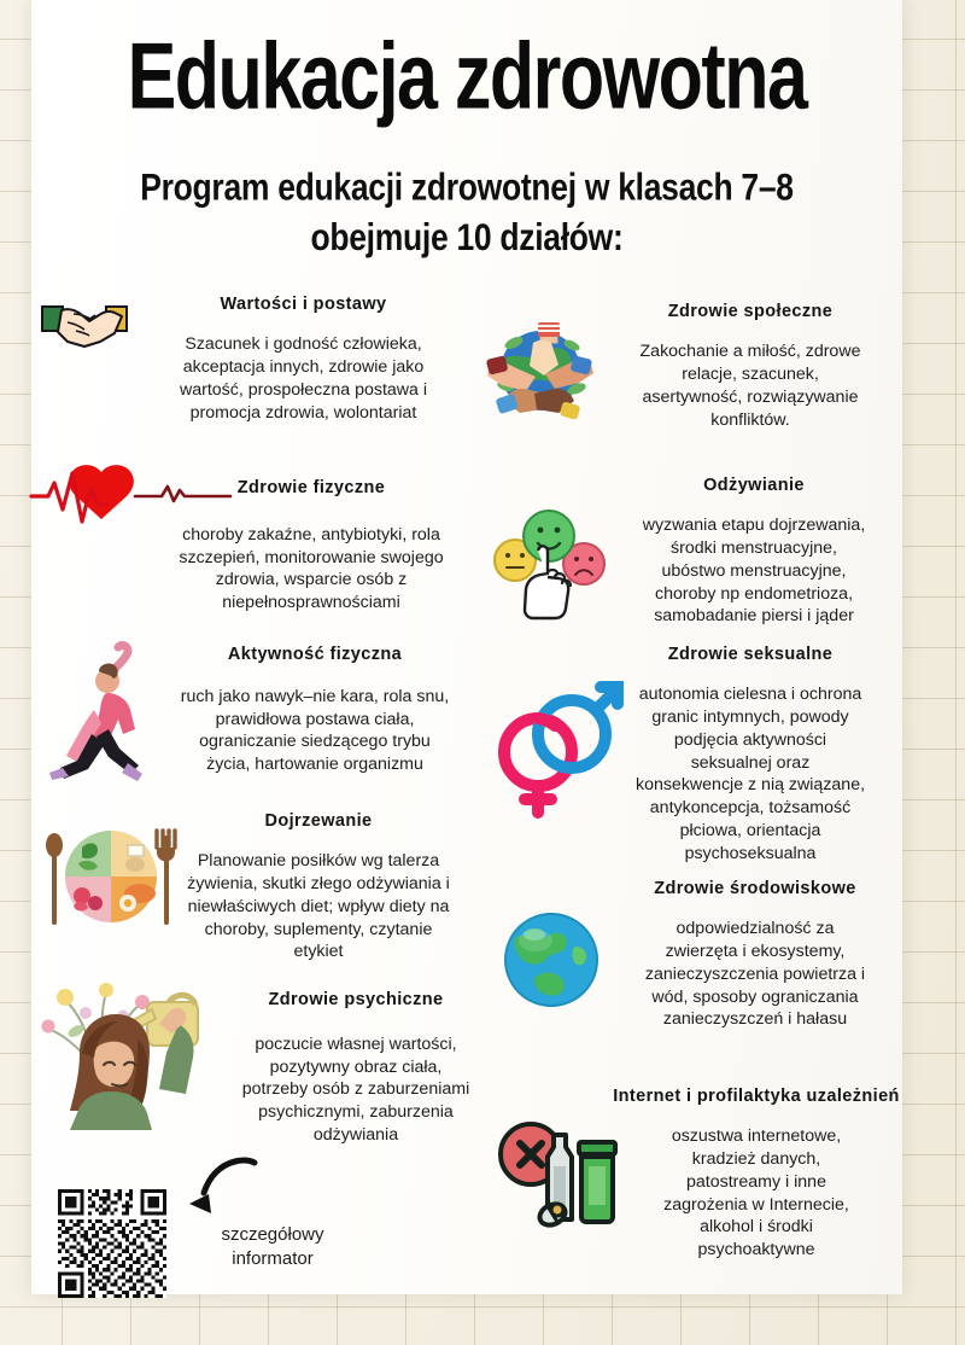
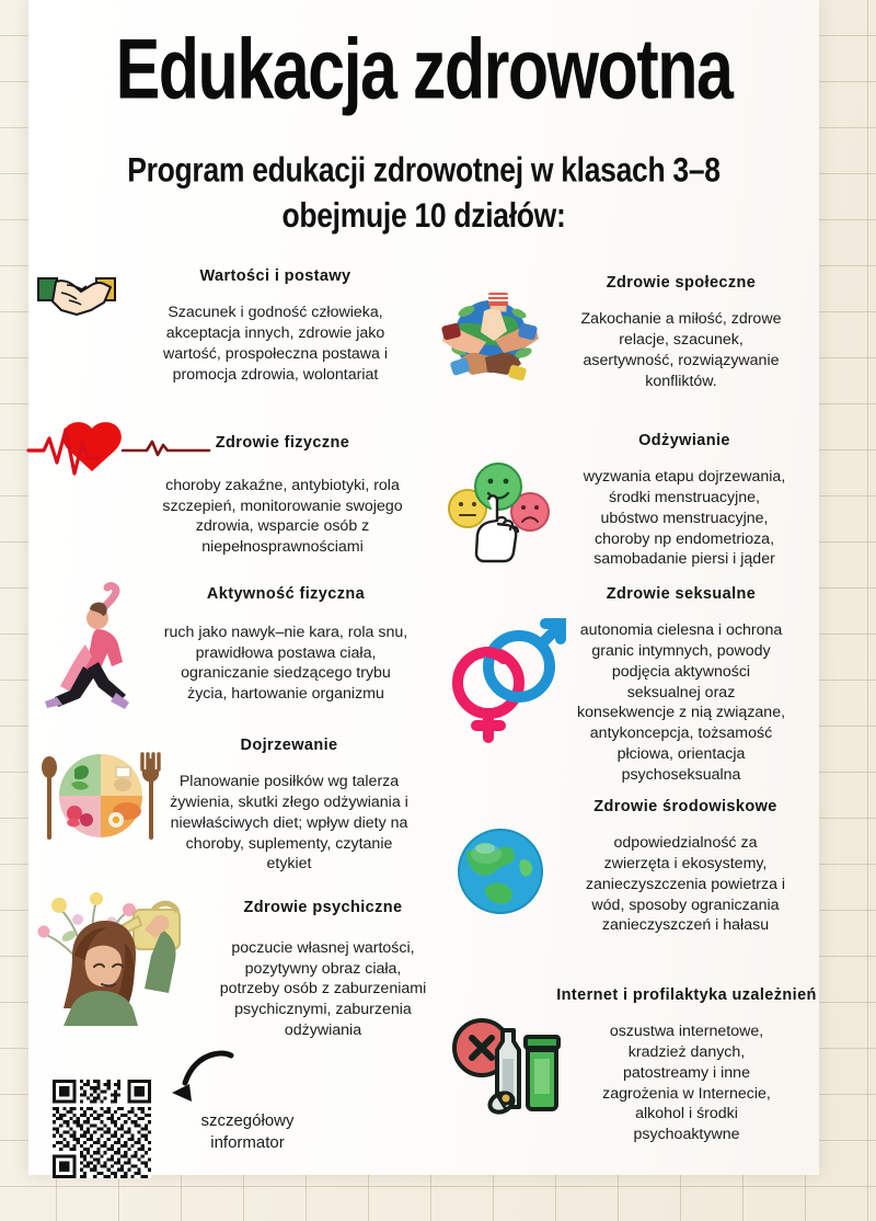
  Edukacja zdrowotna
- Program edukacji zdrowotnej w klasach 7–8 obejmuje 10 działów:
+ Program edukacji zdrowotnej w klasach 3–8 obejmuje 10 działów:
  Wartości i postawy
  Szacunek i godność człowieka,
  akceptacja innych, zdrowie jako
  wartość, prospołeczna postawa i
  promocja zdrowia, wolontariat
  Zdrowie społeczne
  Zakochanie a miłość, zdrowe
  relacje, szacunek,
  asertywność, rozwiązywanie
  konfliktów.
  Zdrowie fizyczne
  choroby zakaźne, antybiotyki, rola
  szczepień, monitorowanie swojego
  zdrowia, wsparcie osób z
  niepełnosprawnościami
  Odżywianie
  wyzwania etapu dojrzewania,
  środki menstruacyjne,
  ubóstwo menstruacyjne,
  choroby np endometrioza,
  samobadanie piersi i jąder
  Aktywność fizyczna
  ruch jako nawyk–nie kara, rola snu,
  prawidłowa postawa ciała,
  ograniczanie siedzącego trybu
  życia, hartowanie organizmu
  Zdrowie seksualne
  autonomia cielesna i ochrona
  granic intymnych, powody
  podjęcia aktywności
  seksualnej oraz
  konsekwencje z nią związane,
  antykoncepcja, tożsamość
  płciowa, orientacja
  psychoseksualna
  Dojrzewanie
  Planowanie posiłków wg talerza
  żywienia, skutki złego odżywiania i
  niewłaściwych diet; wpływ diety na
  choroby, suplementy, czytanie
  etykiet
  Zdrowie środowiskowe
  odpowiedzialność za
  zwierzęta i ekosystemy,
  zanieczyszczenia powietrza i
  wód, sposoby ograniczania
  zanieczyszczeń i hałasu
  Zdrowie psychiczne
  poczucie własnej wartości,
  pozytywny obraz ciała,
  potrzeby osób z zaburzeniami
  psychicznymi, zaburzenia
  odżywiania
  Internet i profilaktyka uzależnień
  oszustwa internetowe,
  kradzież danych,
  patostreamy i inne
  zagrożenia w Internecie,
  alkohol i środki
  psychoaktywne
  szczegółowy
  informator
